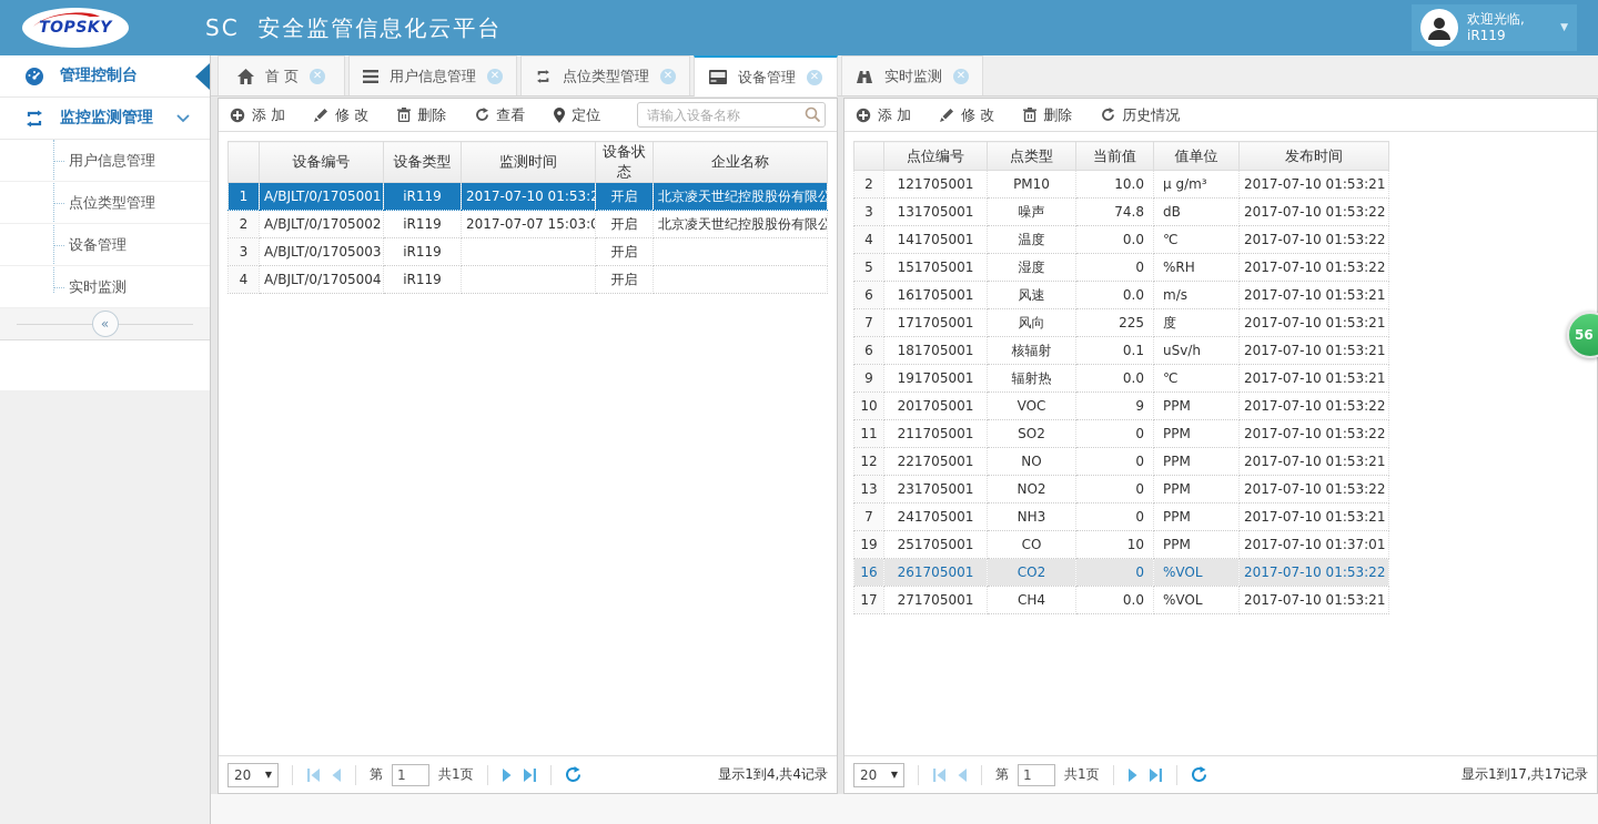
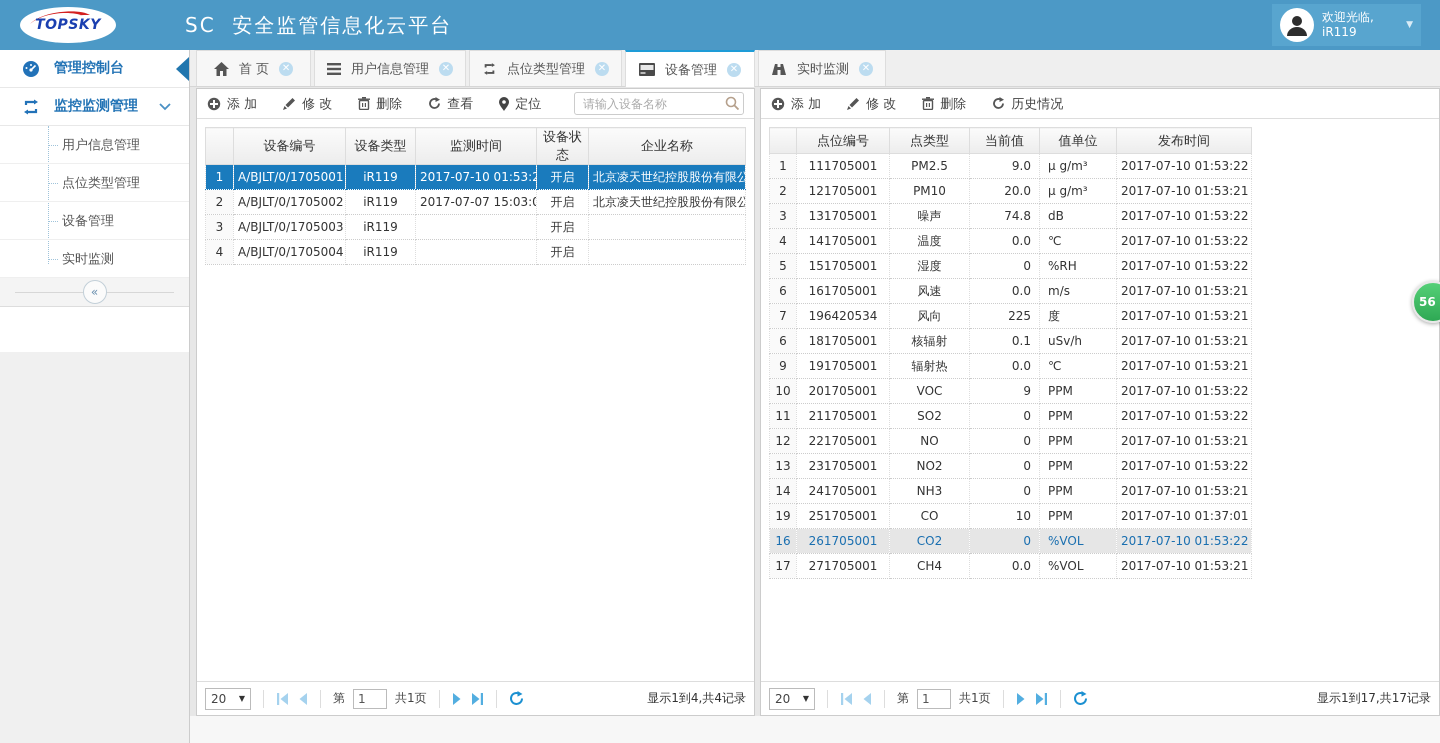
  TOPSKY
  SC 安全监管信息化云平台
  欢迎光临,
  iR119
  ▼
  管理控制台
  监控监测管理
  用户信息管理
  点位类型管理
  设备管理
  实时监测
  «
  首 页
  ✕
  用户信息管理
  ✕
  点位类型管理
  ✕
  设备管理
  ✕
  实时监测
  ✕
  添 加
  修 改
  删除
  查看
  定位
  请输入设备名称
  	设备编号	设备类型	监测时间	设备状态	企业名称
  1	A/BJLT/0/1705001	iR119	2017-07-10 01:53:2	开启	北京凌天世纪控股股份有限公
  2	A/BJLT/0/1705002	iR119	2017-07-07 15:03:0	开启	北京凌天世纪控股股份有限公
  3	A/BJLT/0/1705003	iR119		开启
  4	A/BJLT/0/1705004	iR119		开启
  20
  ▼
  第
  1
  共1页
  显示1到4,共4记录
  添 加
  修 改
  删除
  历史情况
  	点位编号	点类型	当前值	值单位	发布时间
+ 1	111705001	PM2.5	9.0	μ g/m³	2017-07-10 01:53:22
- 2	121705001	PM10	10.0	μ g/m³	2017-07-10 01:53:21
+ 2	121705001	PM10	20.0	μ g/m³	2017-07-10 01:53:21
  3	131705001	噪声	74.8	dB	2017-07-10 01:53:22
  4	141705001	温度	0.0	℃	2017-07-10 01:53:22
  5	151705001	湿度	0	%RH	2017-07-10 01:53:22
  6	161705001	风速	0.0	m/s	2017-07-10 01:53:21
- 7	171705001	风向	225	度	2017-07-10 01:53:21
+ 7	196420534	风向	225	度	2017-07-10 01:53:21
  6	181705001	核辐射	0.1	uSv/h	2017-07-10 01:53:21
  9	191705001	辐射热	0.0	℃	2017-07-10 01:53:21
  10	201705001	VOC	9	PPM	2017-07-10 01:53:22
  11	211705001	SO2	0	PPM	2017-07-10 01:53:22
  12	221705001	NO	0	PPM	2017-07-10 01:53:21
  13	231705001	NO2	0	PPM	2017-07-10 01:53:22
- 7	241705001	NH3	0	PPM	2017-07-10 01:53:21
+ 14	241705001	NH3	0	PPM	2017-07-10 01:53:21
  19	251705001	CO	10	PPM	2017-07-10 01:37:01
  16	261705001	CO2	0	%VOL	2017-07-10 01:53:22
  17	271705001	CH4	0.0	%VOL	2017-07-10 01:53:21
  20
  ▼
  第
  1
  共1页
  显示1到17,共17记录
  56
